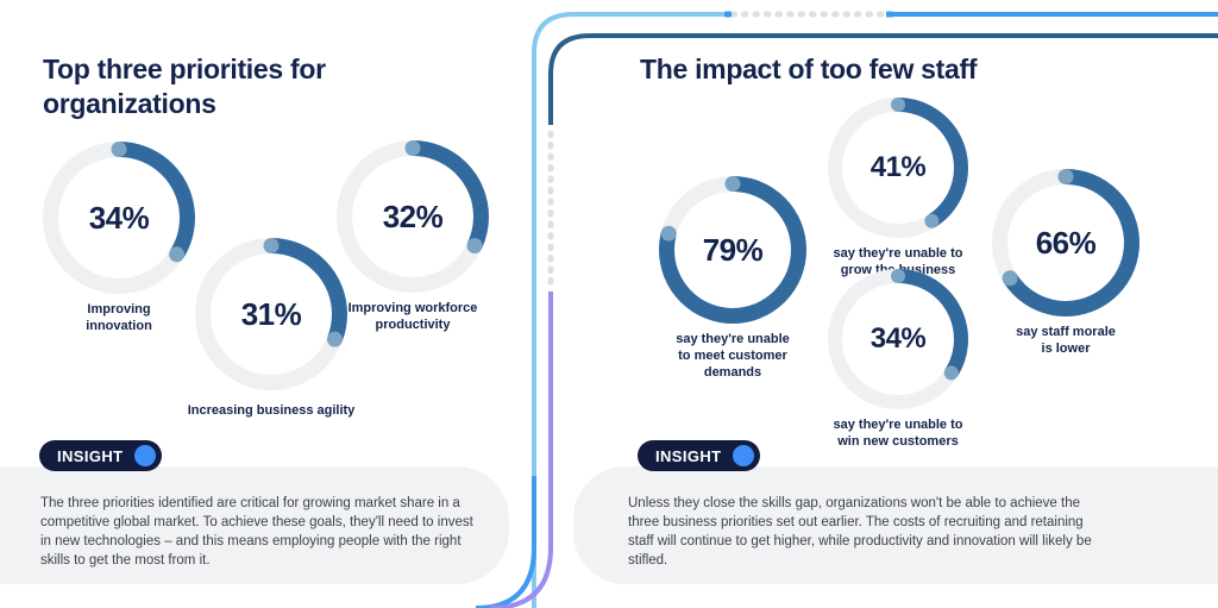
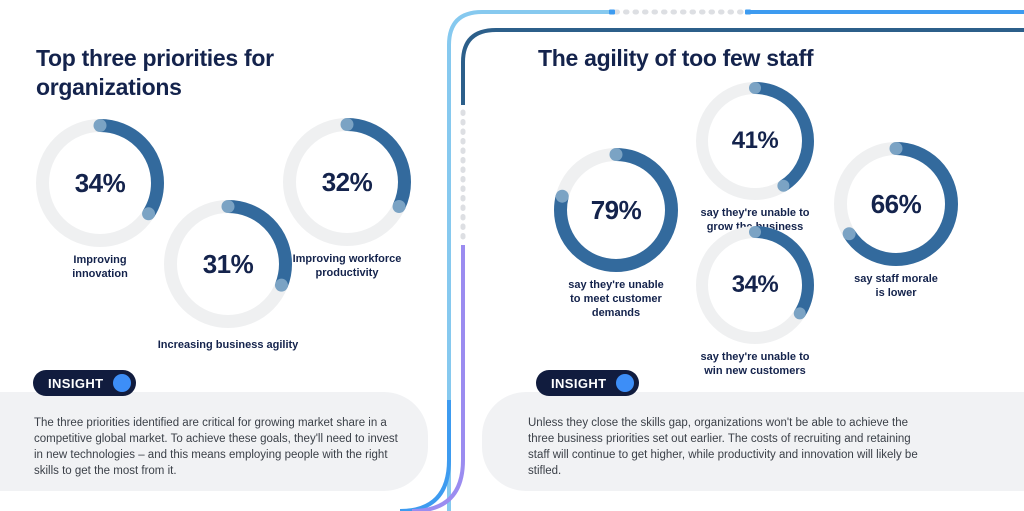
  Top three priorities for organizations
  34%
  Improving
  innovation
  31%
  Increasing business agility
  32%
  Improving workforce
  productivity
  INSIGHT
  The three priorities identified are critical for growing market share in a competitive global market. To achieve these goals, they'll need to invest in new technologies – and this means employing people with the right skills to get the most from it.
- The impact of too few staff
+ The agility of too few staff
  79%
  say they're unable
  to meet customer
  demands
  41%
  say they're unable to
  grow thsiness
  34%
  say they're unable to
  win new customers
  66%
  say staff morale
  is lower
  INSIGHT
  Unless they close the skills gap, organizations won't be able to achieve the three business priorities set out earlier. The costs of recruiting and retaining staff will continue to get higher, while productivity and innovation will likely be stifled.
